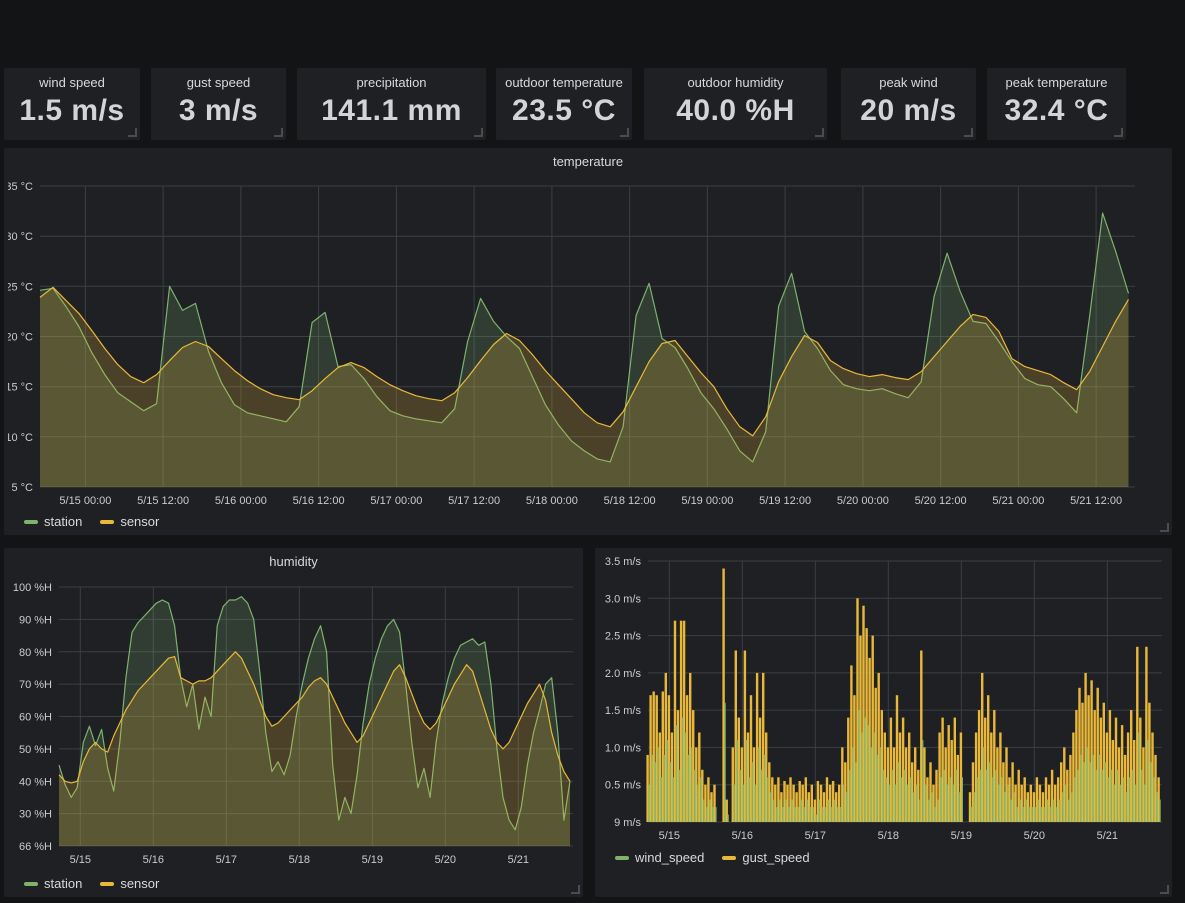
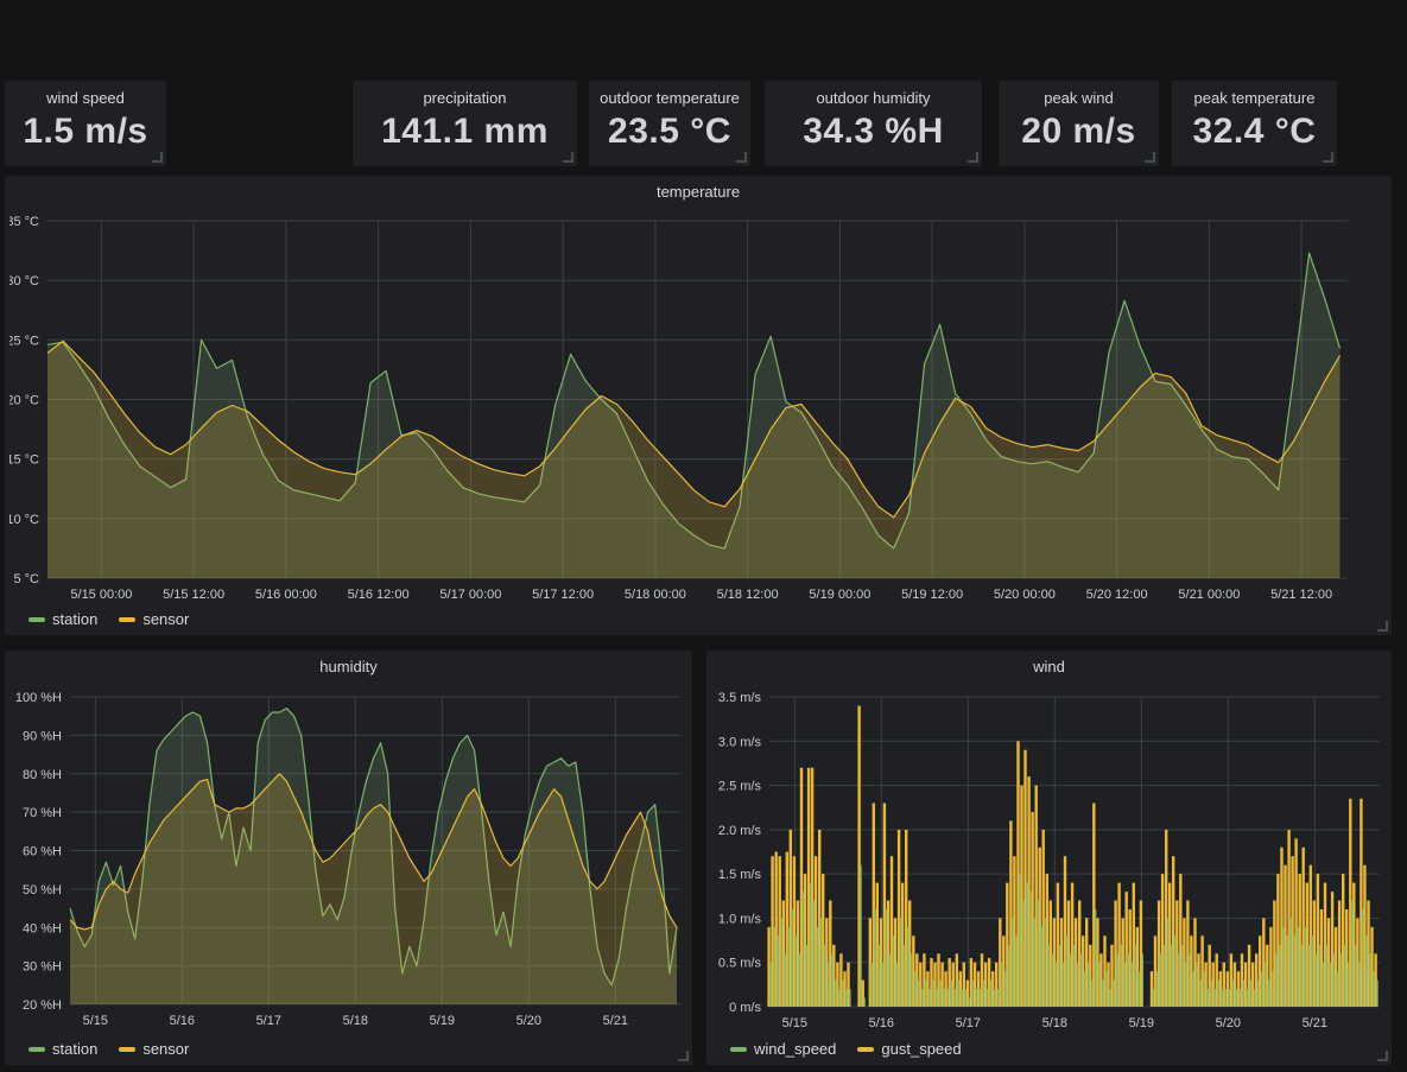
  wind speed
  1.5 m/s
- gust speed
- 3 m/s
  precipitation
  141.1 mm
  outdoor temperature
  23.5 °C
  outdoor humidity
- 40.0 %H
+ 34.3 %H
  peak wind
  20 m/s
  peak temperature
  32.4 °C
  temperature
  5 °C
  10 °C
  15 °C
  20 °C
  25 °C
  30 °C
  35 °C
  5/15 00:00
  5/15 12:00
  5/16 00:00
  5/16 12:00
  5/17 00:00
  5/17 12:00
  5/18 00:00
  5/18 12:00
  5/19 00:00
  5/19 12:00
  5/20 00:00
  5/20 12:00
  5/21 00:00
  5/21 12:00
  station
  sensor
  humidity
- 66 %H
+ 20 %H
  30 %H
  40 %H
  50 %H
  60 %H
  70 %H
  80 %H
  90 %H
  100 %H
  5/15
  5/16
  5/17
  5/18
  5/19
  5/20
  5/21
  station
  sensor
+ wind
- 9 m/s
+ 0 m/s
  0.5 m/s
  1.0 m/s
  1.5 m/s
  2.0 m/s
  2.5 m/s
  3.0 m/s
  3.5 m/s
  5/15
  5/16
  5/17
  5/18
  5/19
  5/20
  5/21
  wind_speed
  gust_speed
